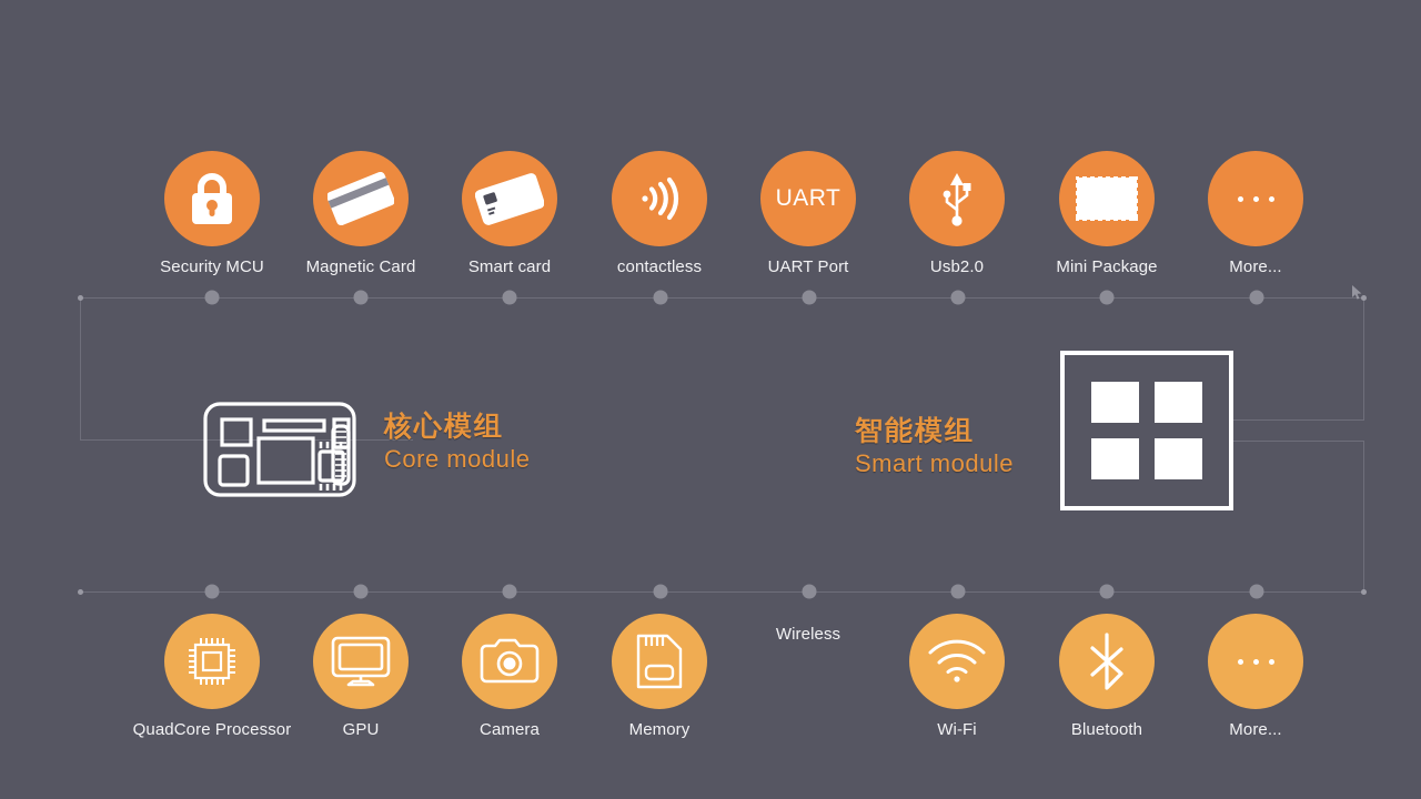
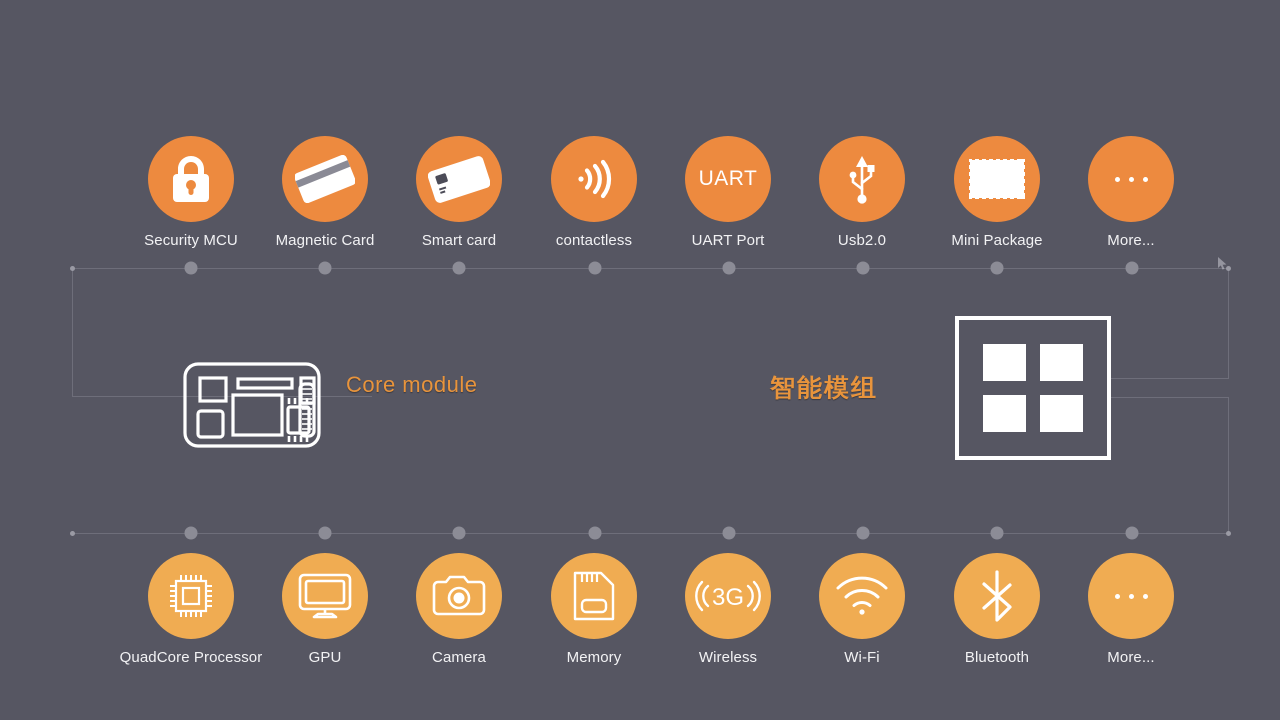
  Security MCU
  Magnetic Card
  Smart card
  contactless
  UART
  UART Port
  Usb2.0
  Mini Package
  More...
  QuadCore Processor
  GPU
  Camera
  Memory
+ 3G
  Wireless
  Wi-Fi
  Bluetooth
  More...
- 核心模组
  Core module
  智能模组
- Smart module
